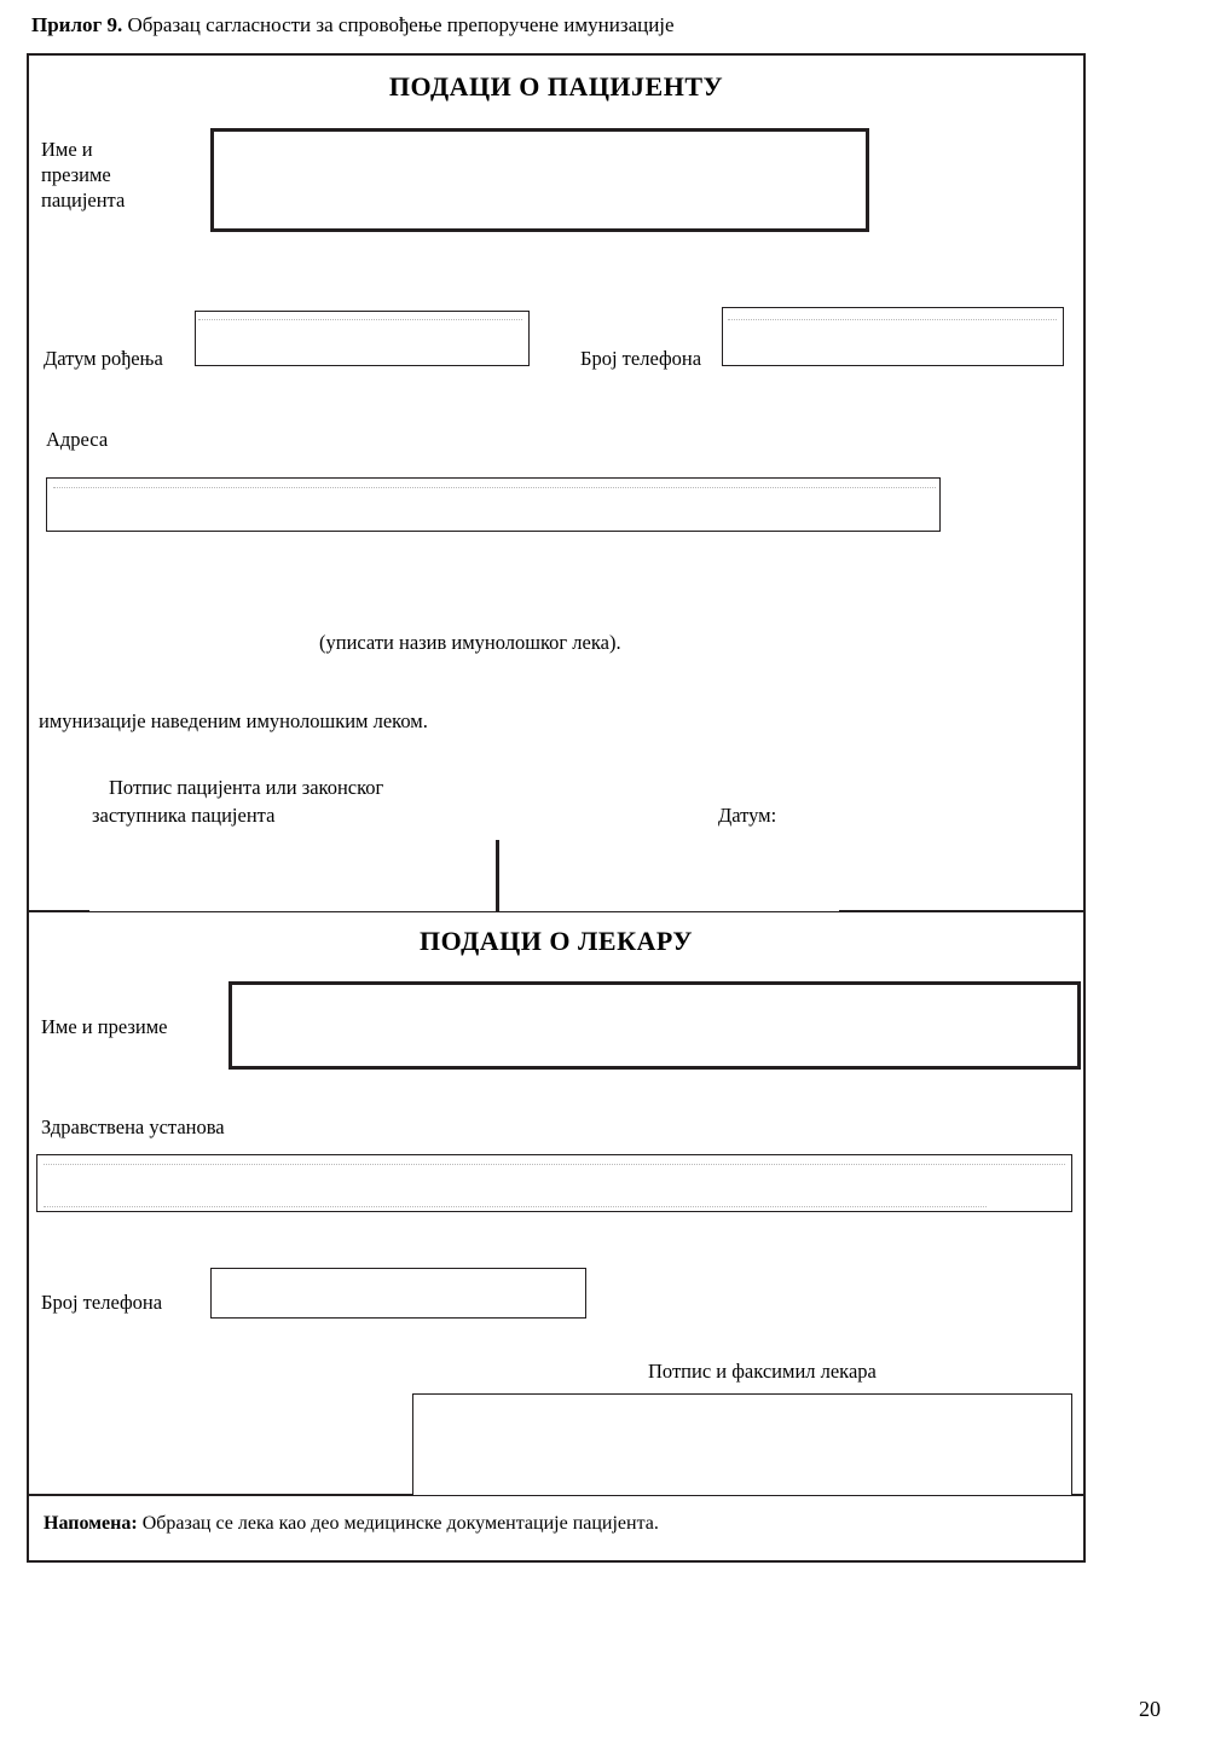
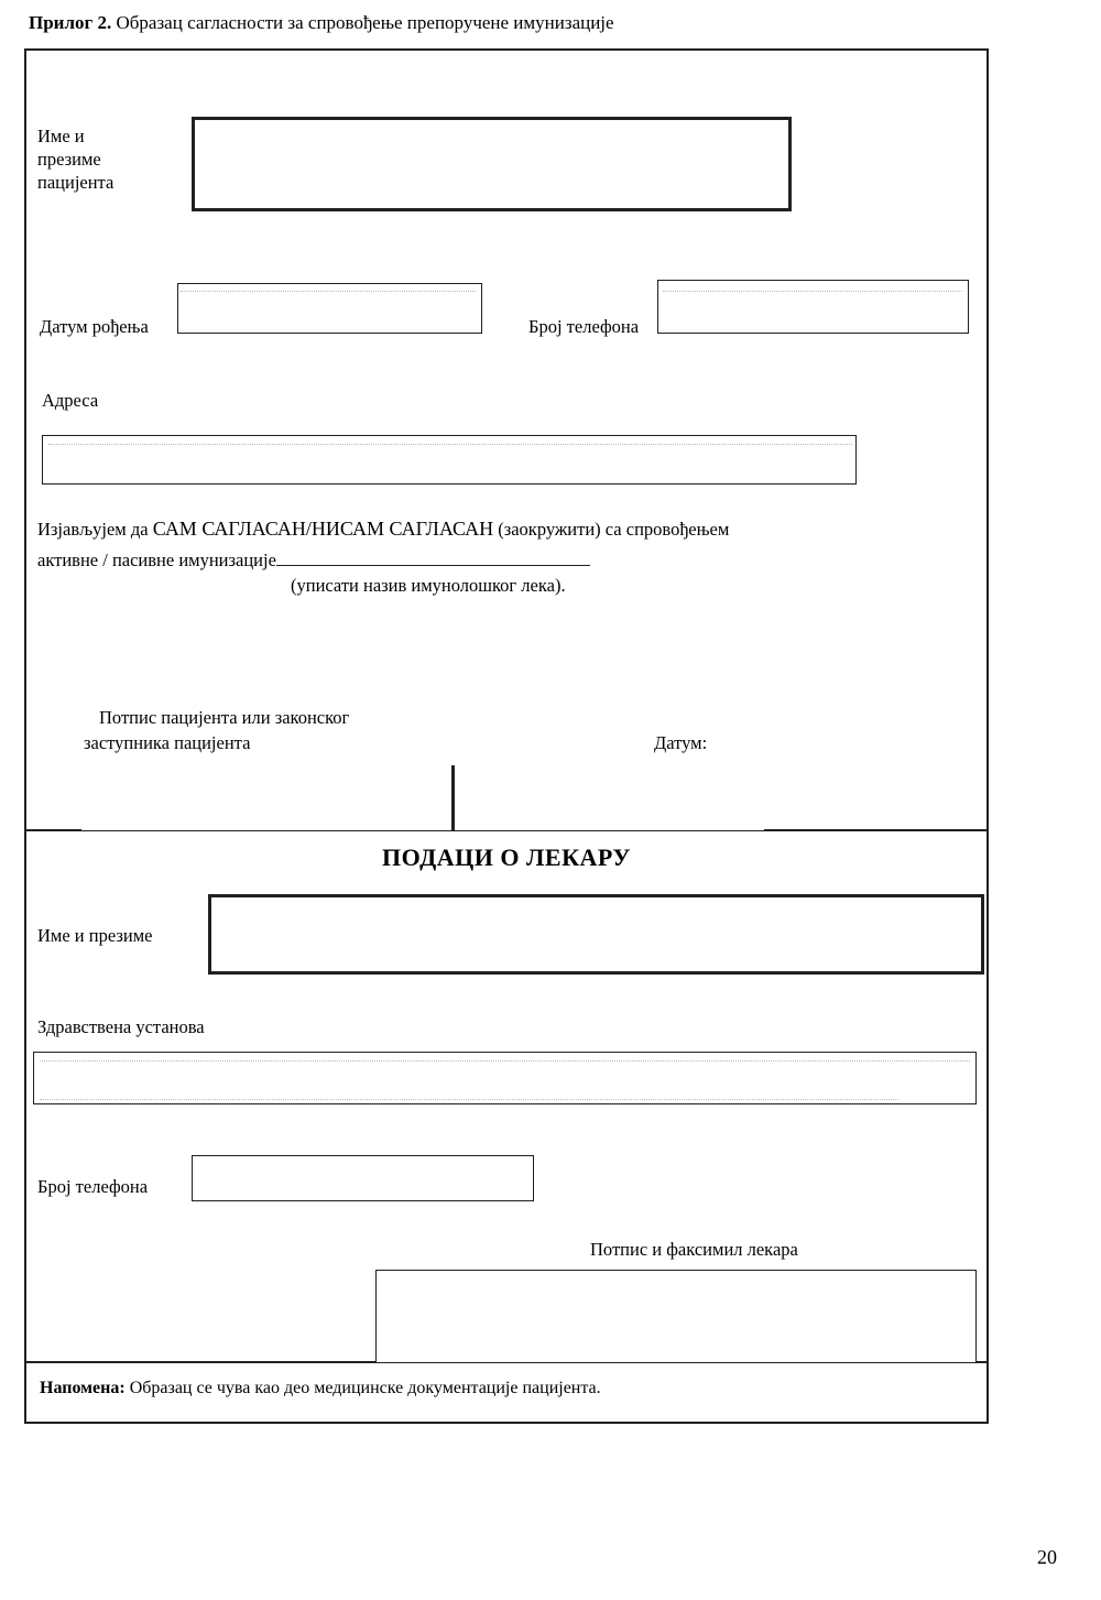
- Прилог 9. Образац сагласности за спровођење препоручене имунизације
+ Прилог 2. Образац сагласности за спровођење препоручене имунизације
- ПОДАЦИ О ПАЦИЈЕНТУ
  Име и
  презиме
  пацијента
  Датум рођења
  Број телефона
  Адреса
+ Изјављујем да САМ САГЛАСАН/НИСАМ САГЛАСАН (заокружити) са спровођењем
+ активне / пасивне имунизације
  (уписати назив имунолошког лека).
- имунизације наведеним имунолошким леком.
  Потпис пацијента или законског
  заступника пацијента
  Датум:
  ПОДАЦИ О ЛЕКАРУ
  Име и презиме
  Здравствена установа
  Број телефона
  Потпис и факсимил лекара
- Напомена: Образац се лека као део медицинске документације пацијента.
+ Напомена: Образац се чува као део медицинске документације пацијента.
  20
